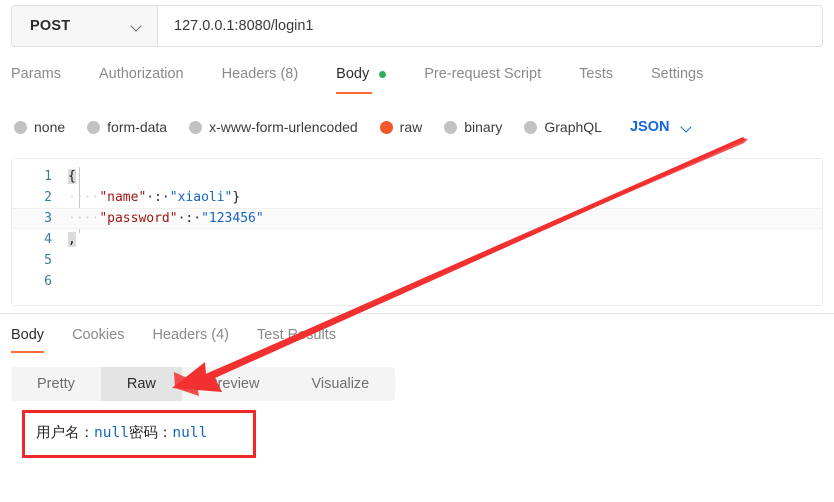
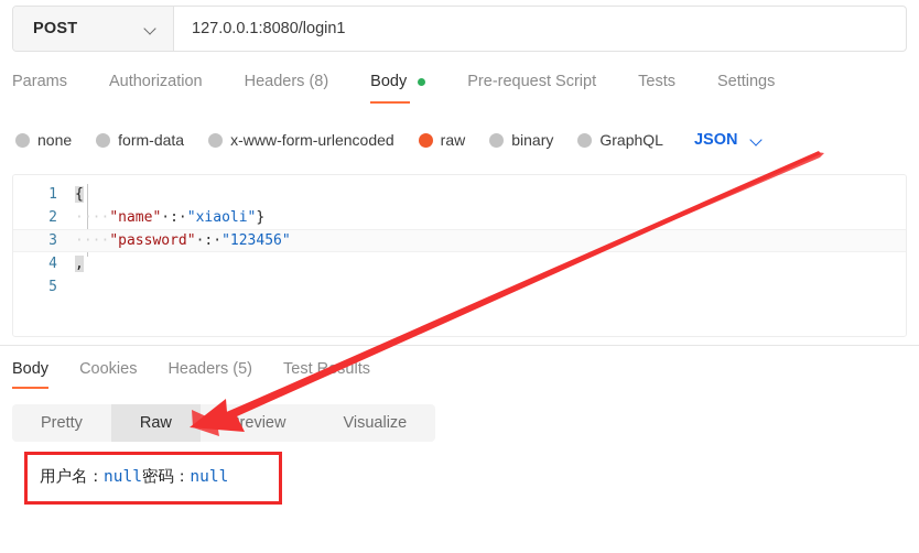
  POST
  127.0.0.1:8080/login1
  Params
  Authorization
  Headers (8)
  Body
  Pre-request Script
  Tests
  Settings
  none
  form-data
  x-www-form-urlencoded
  raw
  binary
  GraphQL
  JSON
  1
  {
  2
  ····"name"·:·"xiaoli"}
  3
  ····"password"·:·"123456"
  4
  ,
  5
- 6
  Body
  Cookies
- Headers (4)
+ Headers (5)
  Test Rults
  Pretty
  Raw
  review
  Visualize
  用户名：null密码：null
